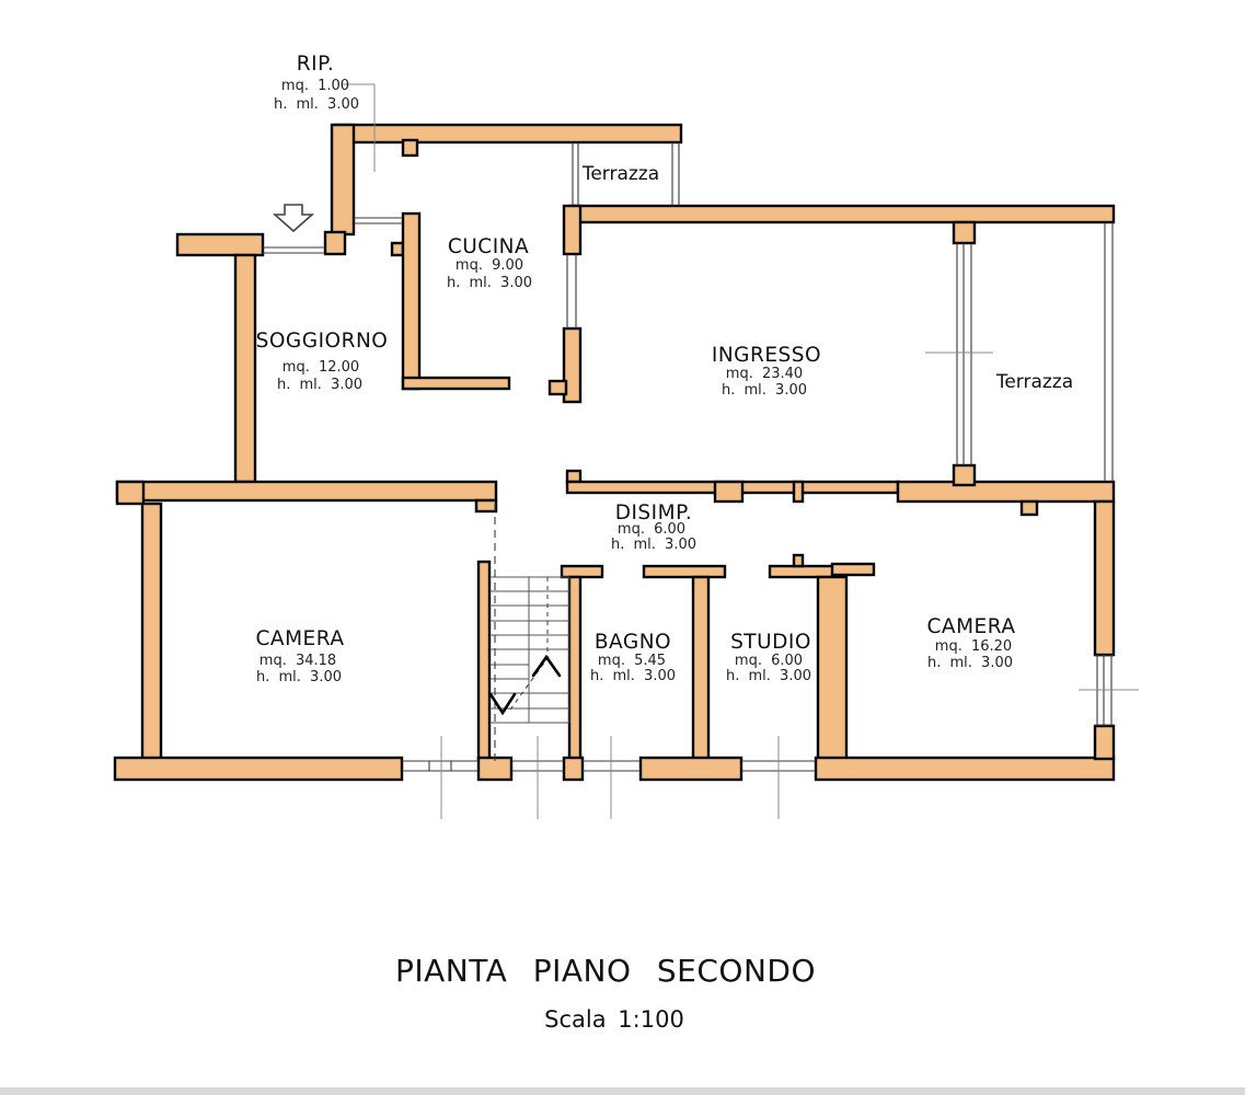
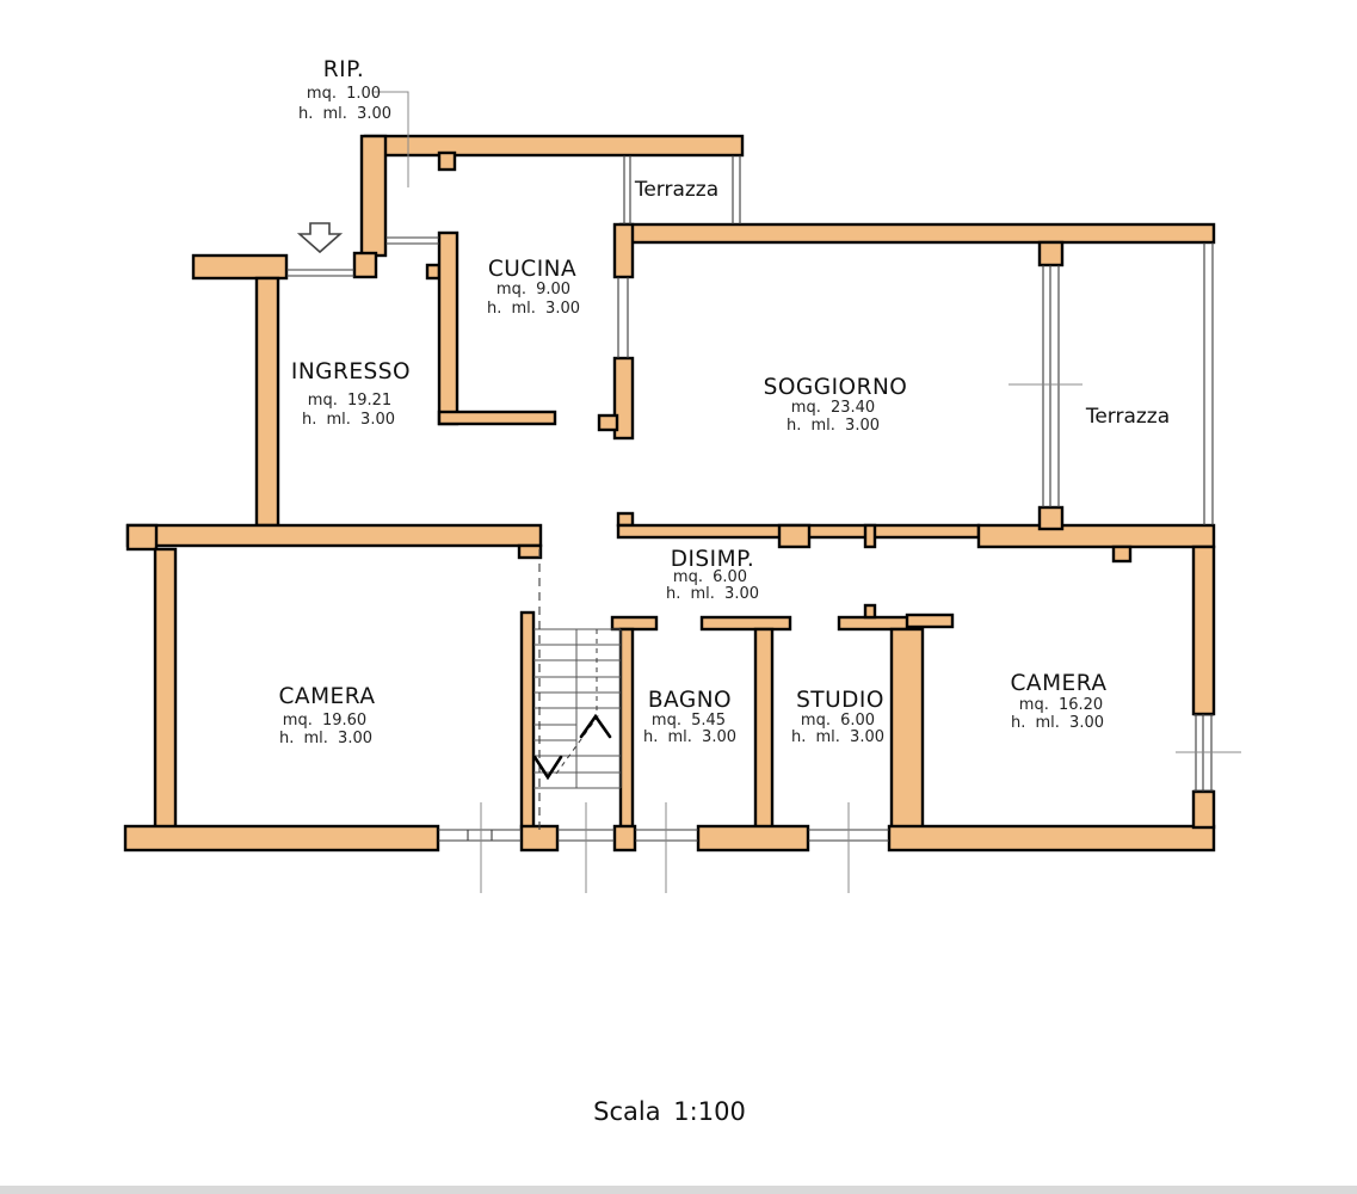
  RIP.
  mq. 1.00
  h. ml. 3.00
  Terrazza
  CUCINA
  mq. 9.00
  h. ml. 3.00
- SOGGIORNO
+ INGRESSO
- mq. 12.00
+ mq. 19.21
  h. ml. 3.00
- INGRESSO
+ SOGGIORNO
  mq. 23.40
  h. ml. 3.00
  Terrazza
  DISIMP.
  mq. 6.00
  h. ml. 3.00
  CAMERA
- mq. 34.18
+ mq. 19.60
  h. ml. 3.00
  BAGNO
  mq. 5.45
  h. ml. 3.00
  STUDIO
  mq. 6.00
  h. ml. 3.00
  CAMERA
  mq. 16.20
  h. ml. 3.00
- PIANTA PIANO SECONDO
  Scala 1:100
